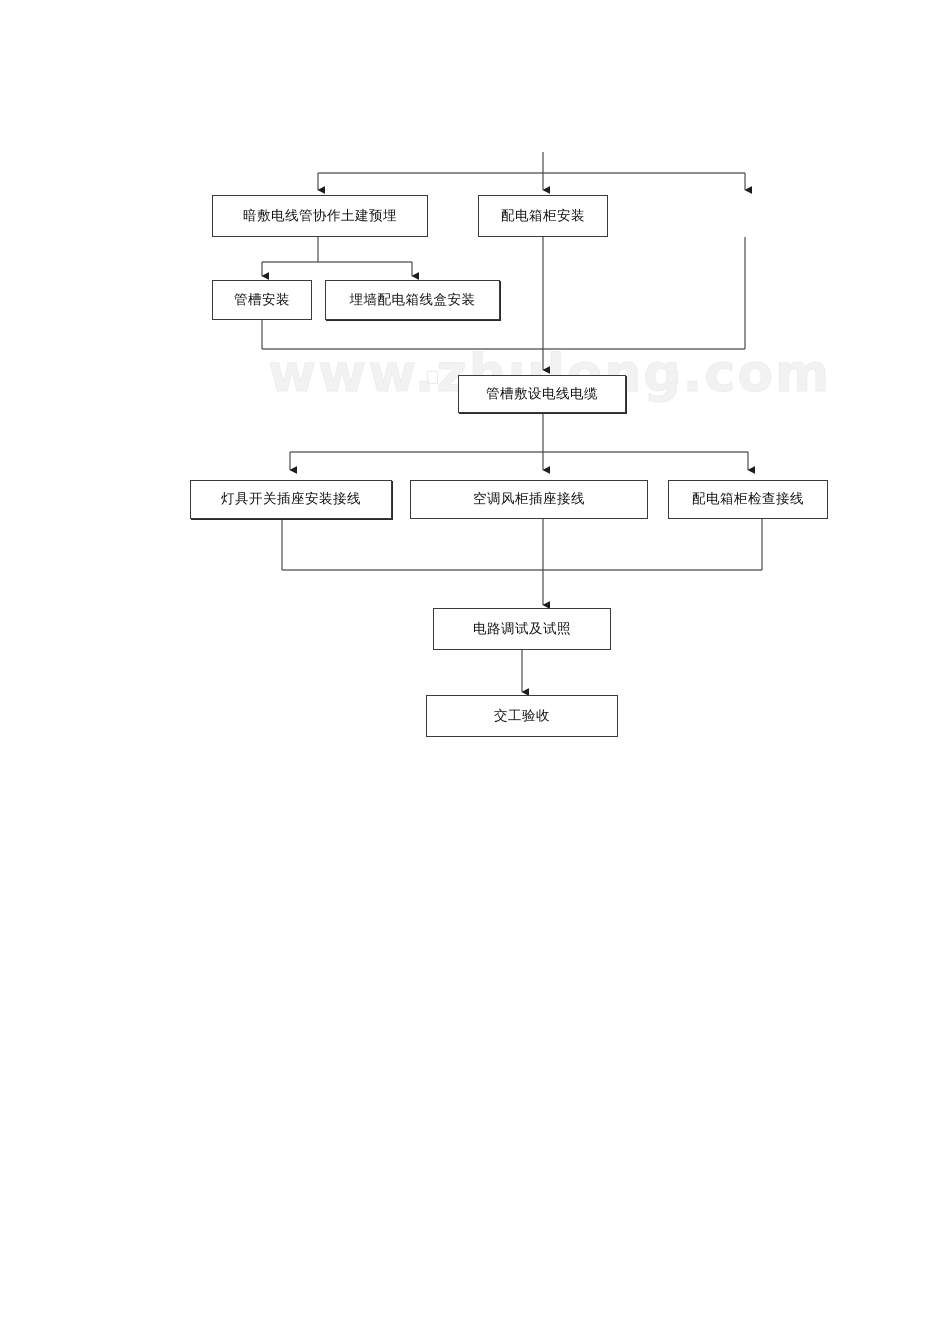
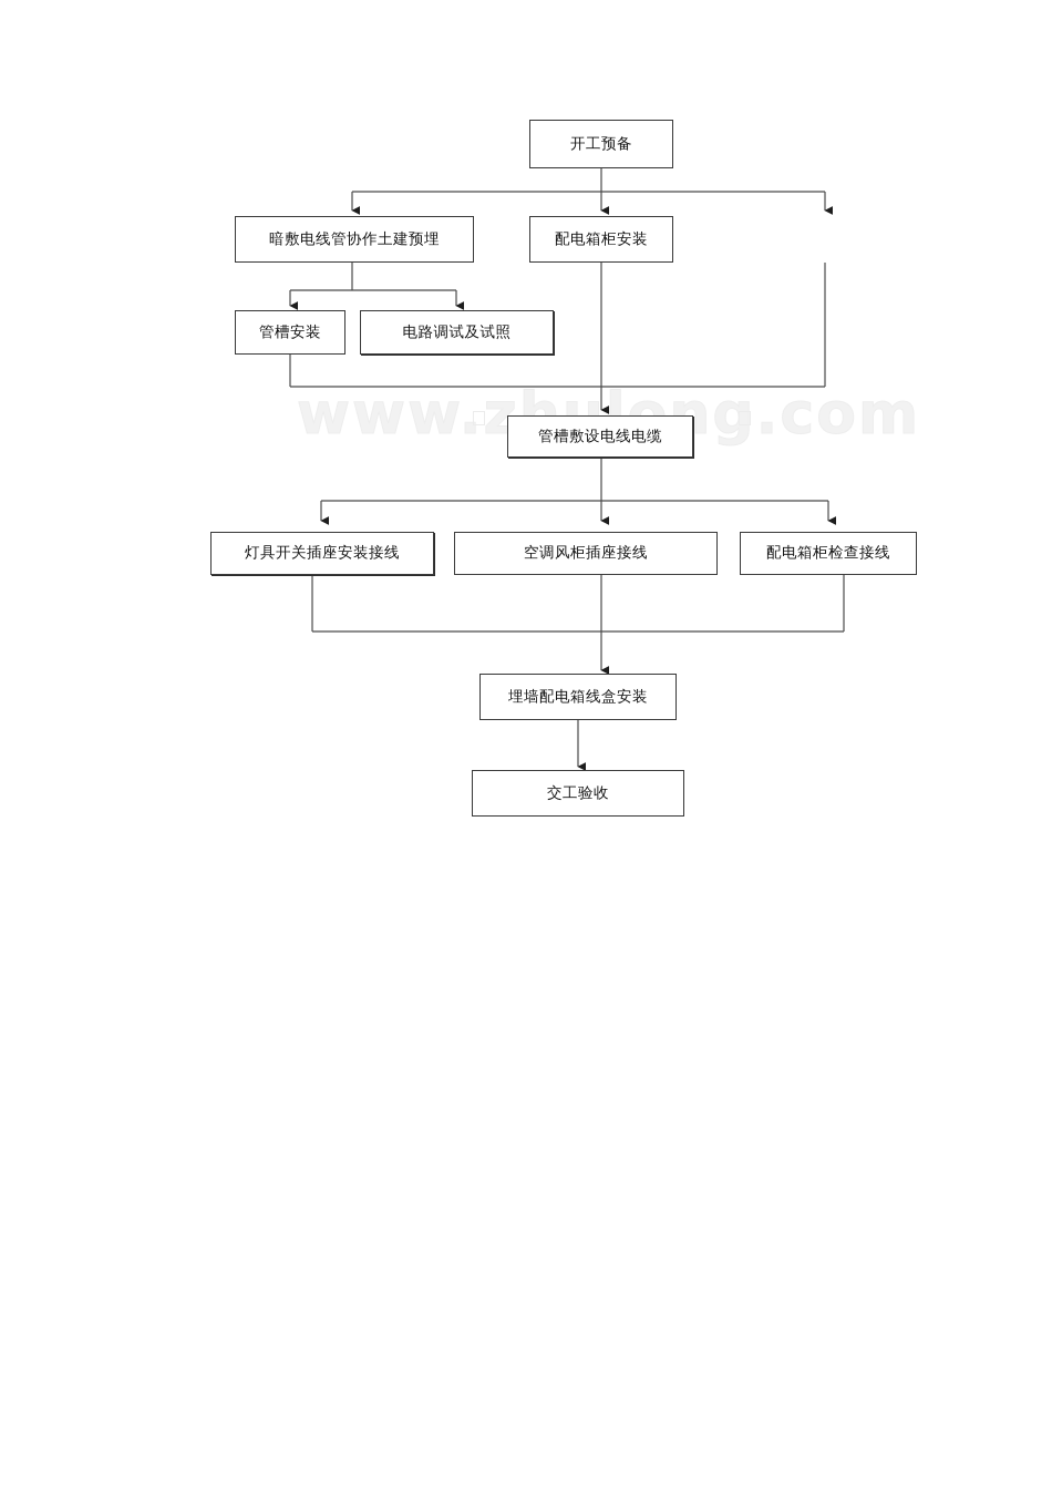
  www.zhulong.com
+ 开工预备
  暗敷电线管协作土建预埋
  配电箱柜安装
  管槽安装
- 埋墙配电箱线盒安装
+ 电路调试及试照
  管槽敷设电线电缆
  灯具开关插座安装接线
  空调风柜插座接线
  配电箱柜检查接线
- 电路调试及试照
+ 埋墙配电箱线盒安装
  交工验收
